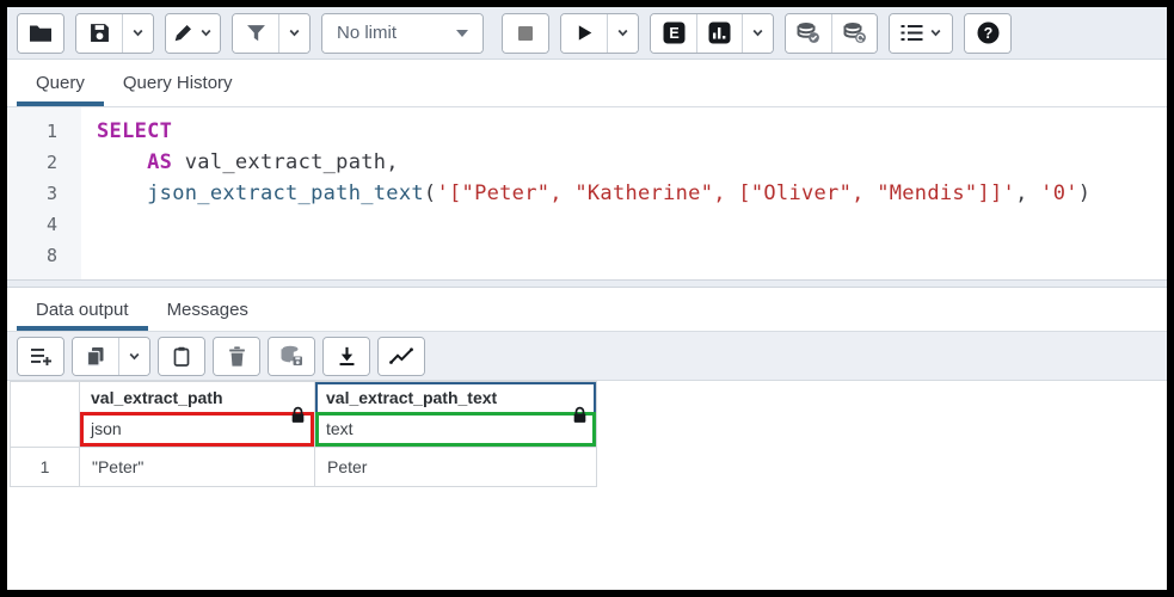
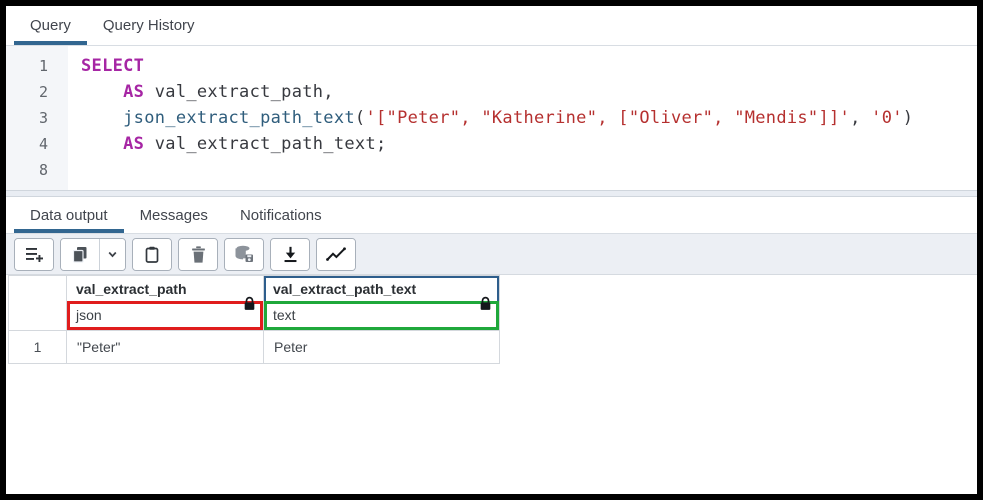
- No limit
- E
- ?
  Query
  Query History
  1
  2
  3
  4
  8
  SELECT
  AS val_extract_path,
  json_extract_path_text('["Peter", "Katherine", ["Oliver", "Mendis"]]', '0')
+ AS val_extract_path_text;
  Data output
  Messages
+ Notifications
  	val_extract_path json	val_extract_path_text text
  1	"Peter"	Peter
